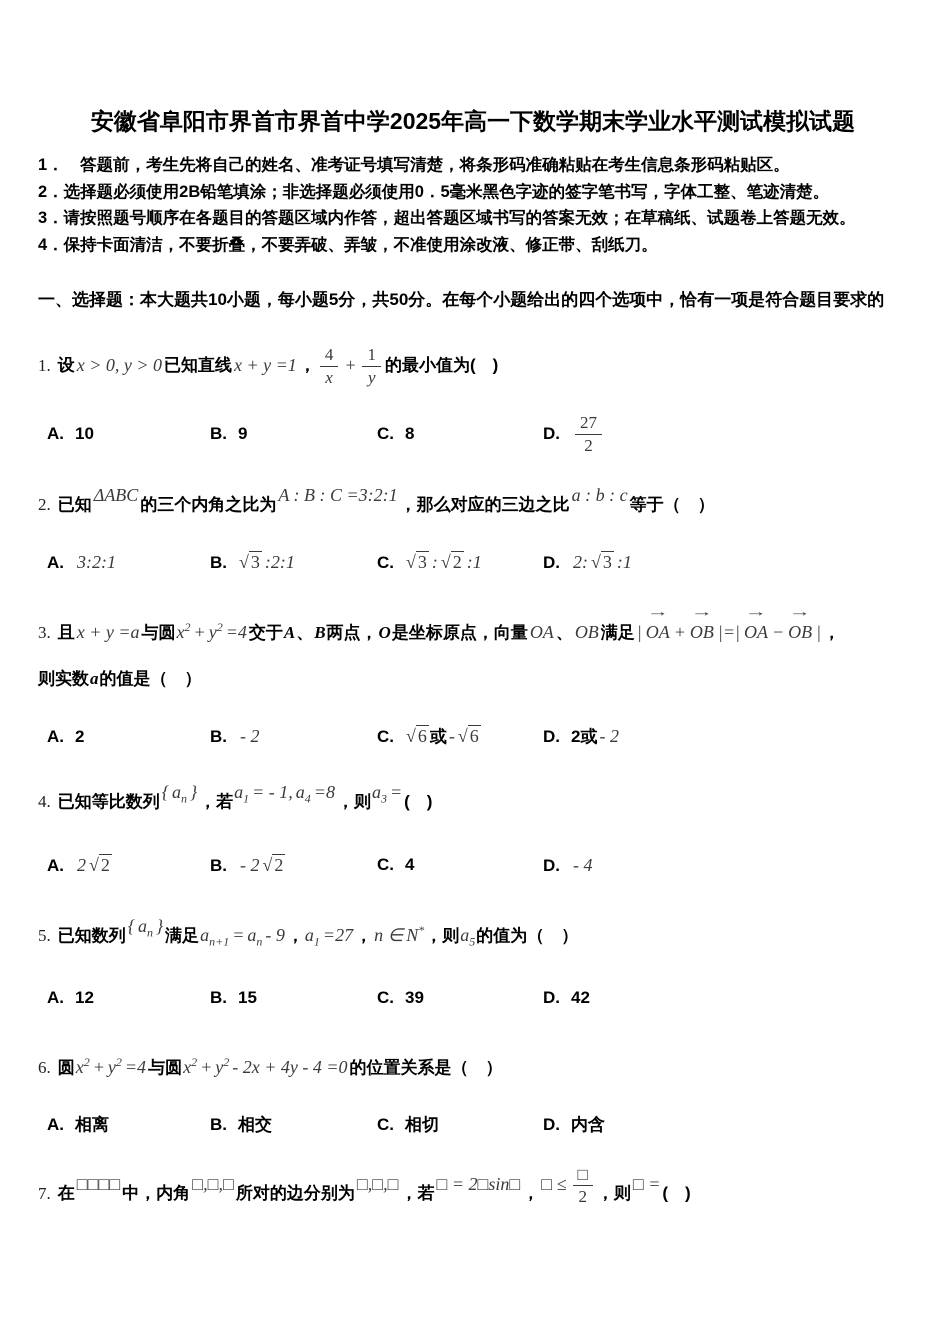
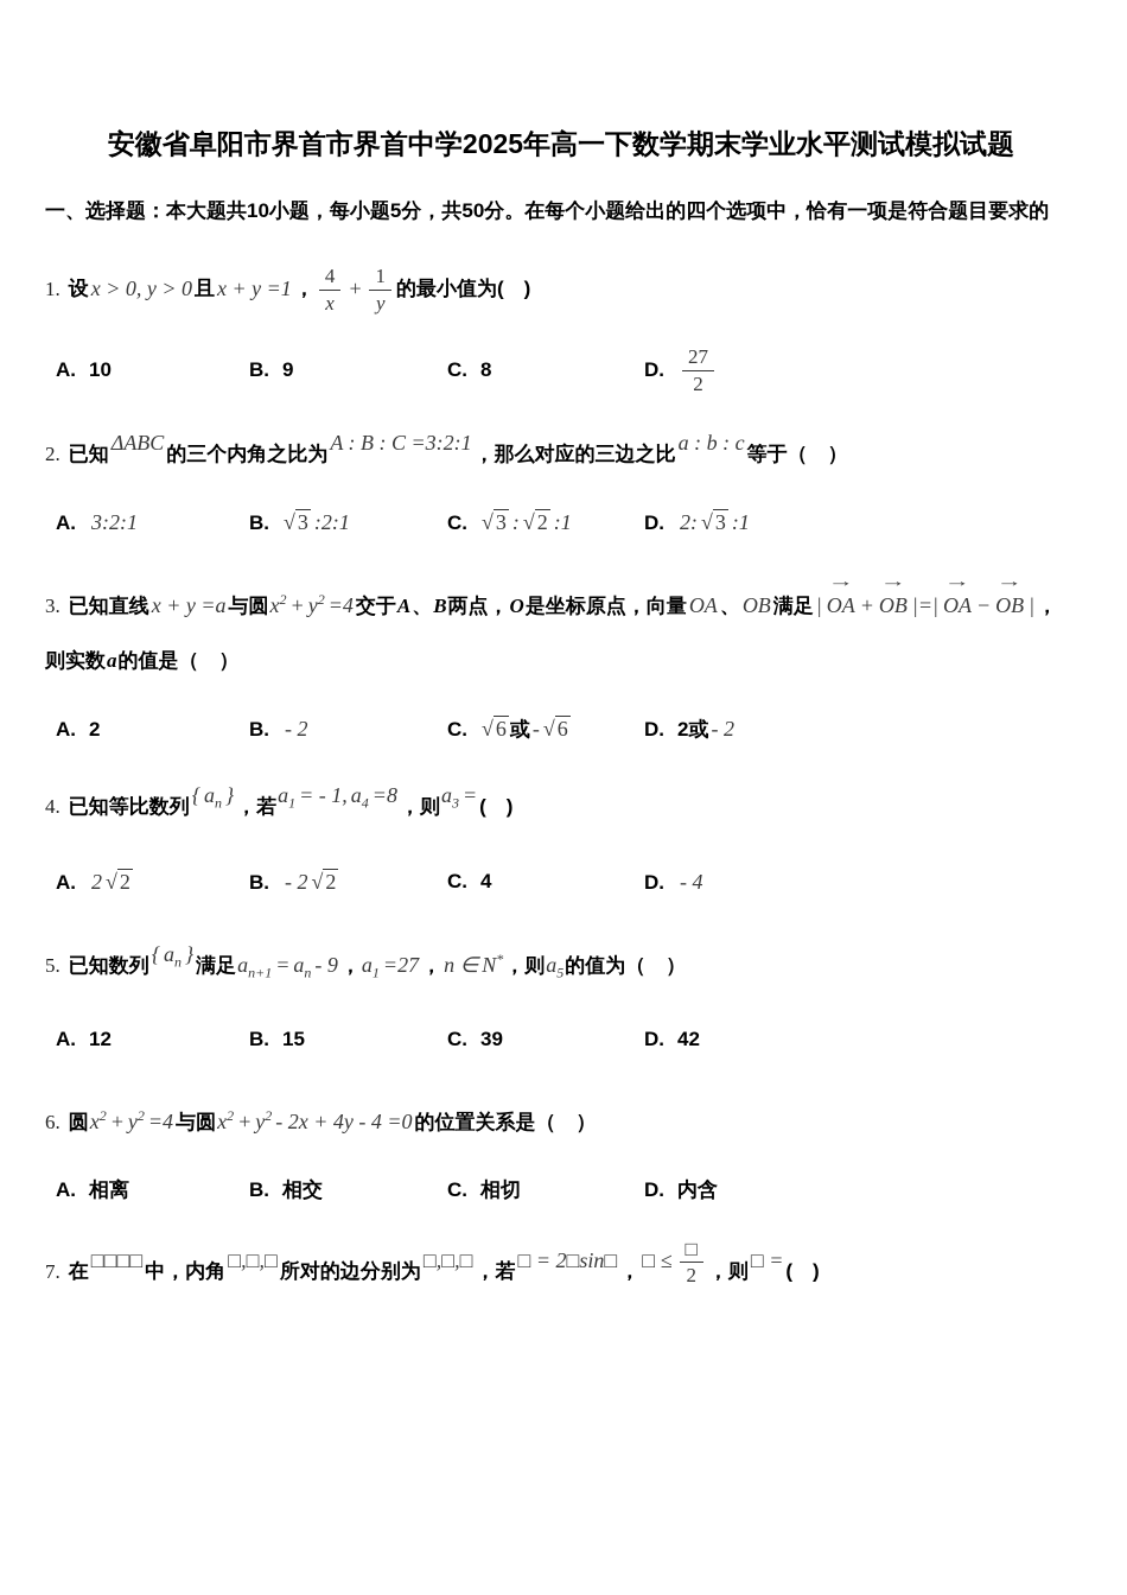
  安徽省阜阳市界首市界首中学2025年高一下数学期末学业水平测试模拟试题
- 1． 答题前，考生先将自己的姓名、准考证号填写清楚，将条形码准确粘贴在考生信息条形码粘贴区。
- 2．选择题必须使用2B铅笔填涂；非选择题必须使用0．5毫米黑色字迹的签字笔书写，字体工整、笔迹清楚。
- 3．请按照题号顺序在各题目的答题区域内作答，超出答题区域书写的答案无效；在草稿纸、试题卷上答题无效。
- 4．保持卡面清洁，不要折叠，不要弄破、弄皱，不准使用涂改液、修正带、刮纸刀。
  一、选择题：本大题共10小题，每小题5分，共50分。在每个小题给出的四个选项中，恰有一项是符合题目要求的
- 1. 设x > 0, y > 0已知直线x + y =1，
+ 1. 设x > 0, y > 0且x + y =1，
  4
  x
  +
  1
  y
  的最小值为( )
  A. 10
  B. 9
  C. 8
  D.
  27
  2
  2. 已知ΔABC的三个内角之比为A : B : C =3:2:1，那么对应的三边之比a : b : c等于（ ）
  A. 3:2:1
  B. √3 :2:1
  C. √3 : √2 :1
  D. 2: √3 :1
- 3. 且x + y =a与圆x2 + y2 =4交于A、B两点，O是坐标原点，向量OA、OB满足|
+ 3. 已知直线x + y =a与圆x2 + y2 =4交于A、B两点，O是坐标原点，向量OA、OB满足|
  →
  OA +
  →
  OB |=|
  →
  OA −
  →
  OB |，
  则实数a的值是（ ）
  A. 2
  B. - 2
  C. √6 或- √6
  D. 2或- 2
  4. 已知等比数列{ an }，若a1 = - 1, a4 =8，则a3 =( )
  A. 2 √2
  B. - 2 √2
  C. 4
  D. - 4
  5. 已知数列{ an }满足an+1 = an - 9，a1 =27，n ∈ N*，则a5的值为（ ）
  A. 12
  B. 15
  C. 39
  D. 42
  6. 圆x2 + y2 =4与圆x2 + y2 - 2x + 4y - 4 =0的位置关系是（ ）
  A. 相离
  B. 相交
  C. 相切
  D. 内含
  7. 在□□□□中，内角□,□,□所对的边分别为□,□,□，若□ = 2□sin□，□ ≤
  □
  2
  ，则□ =( )
